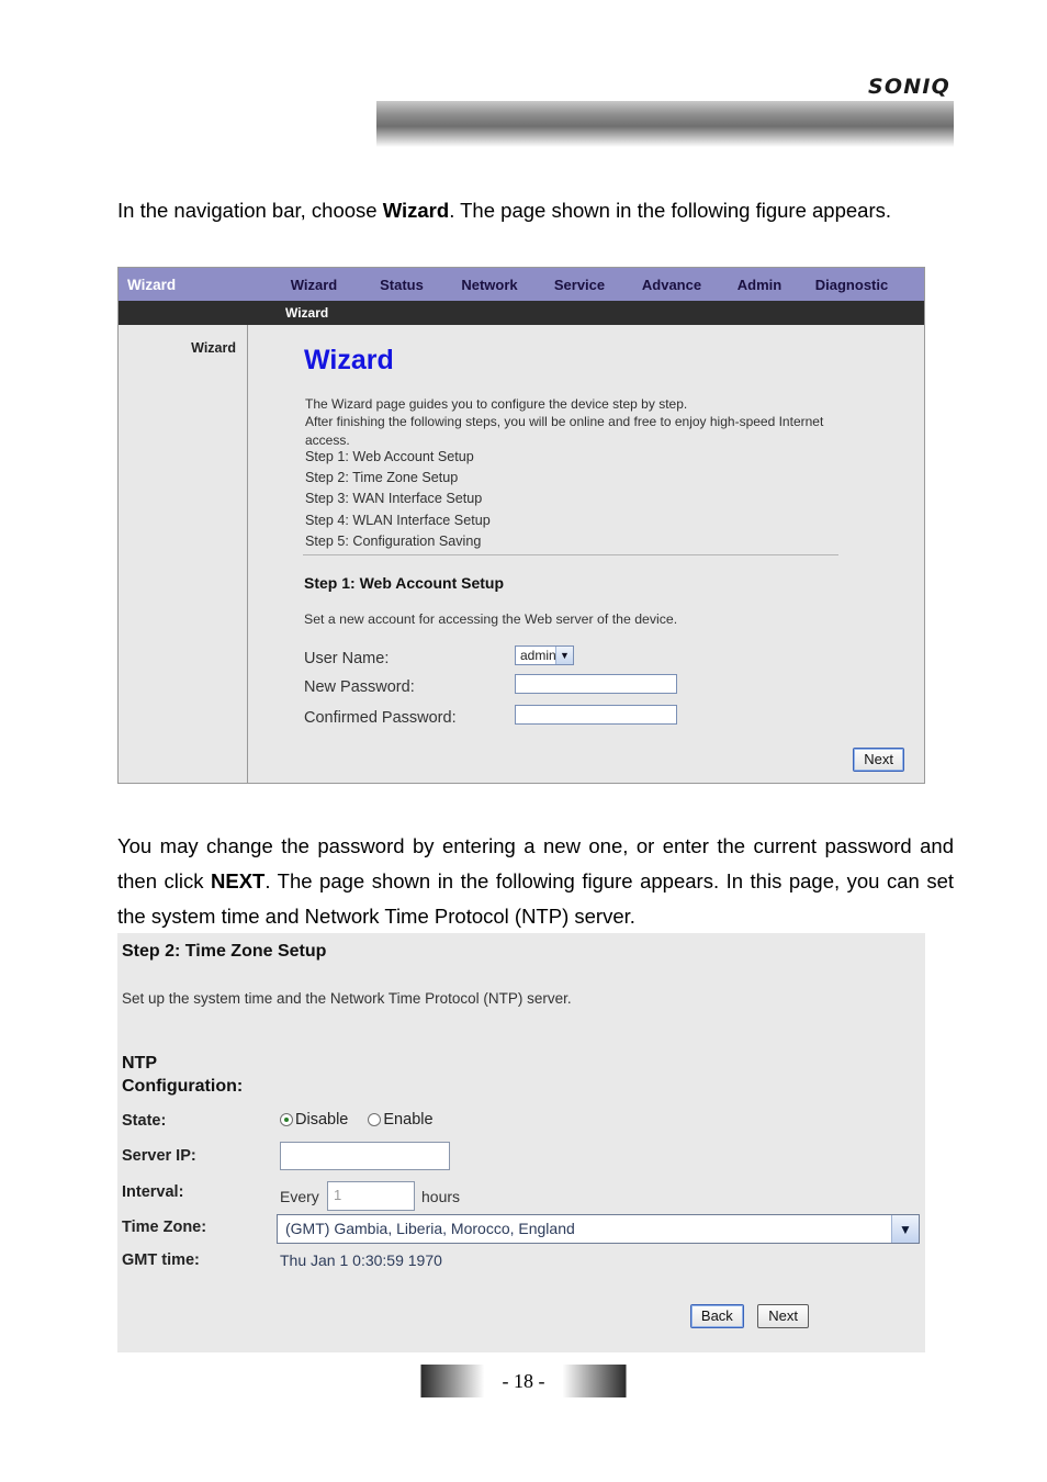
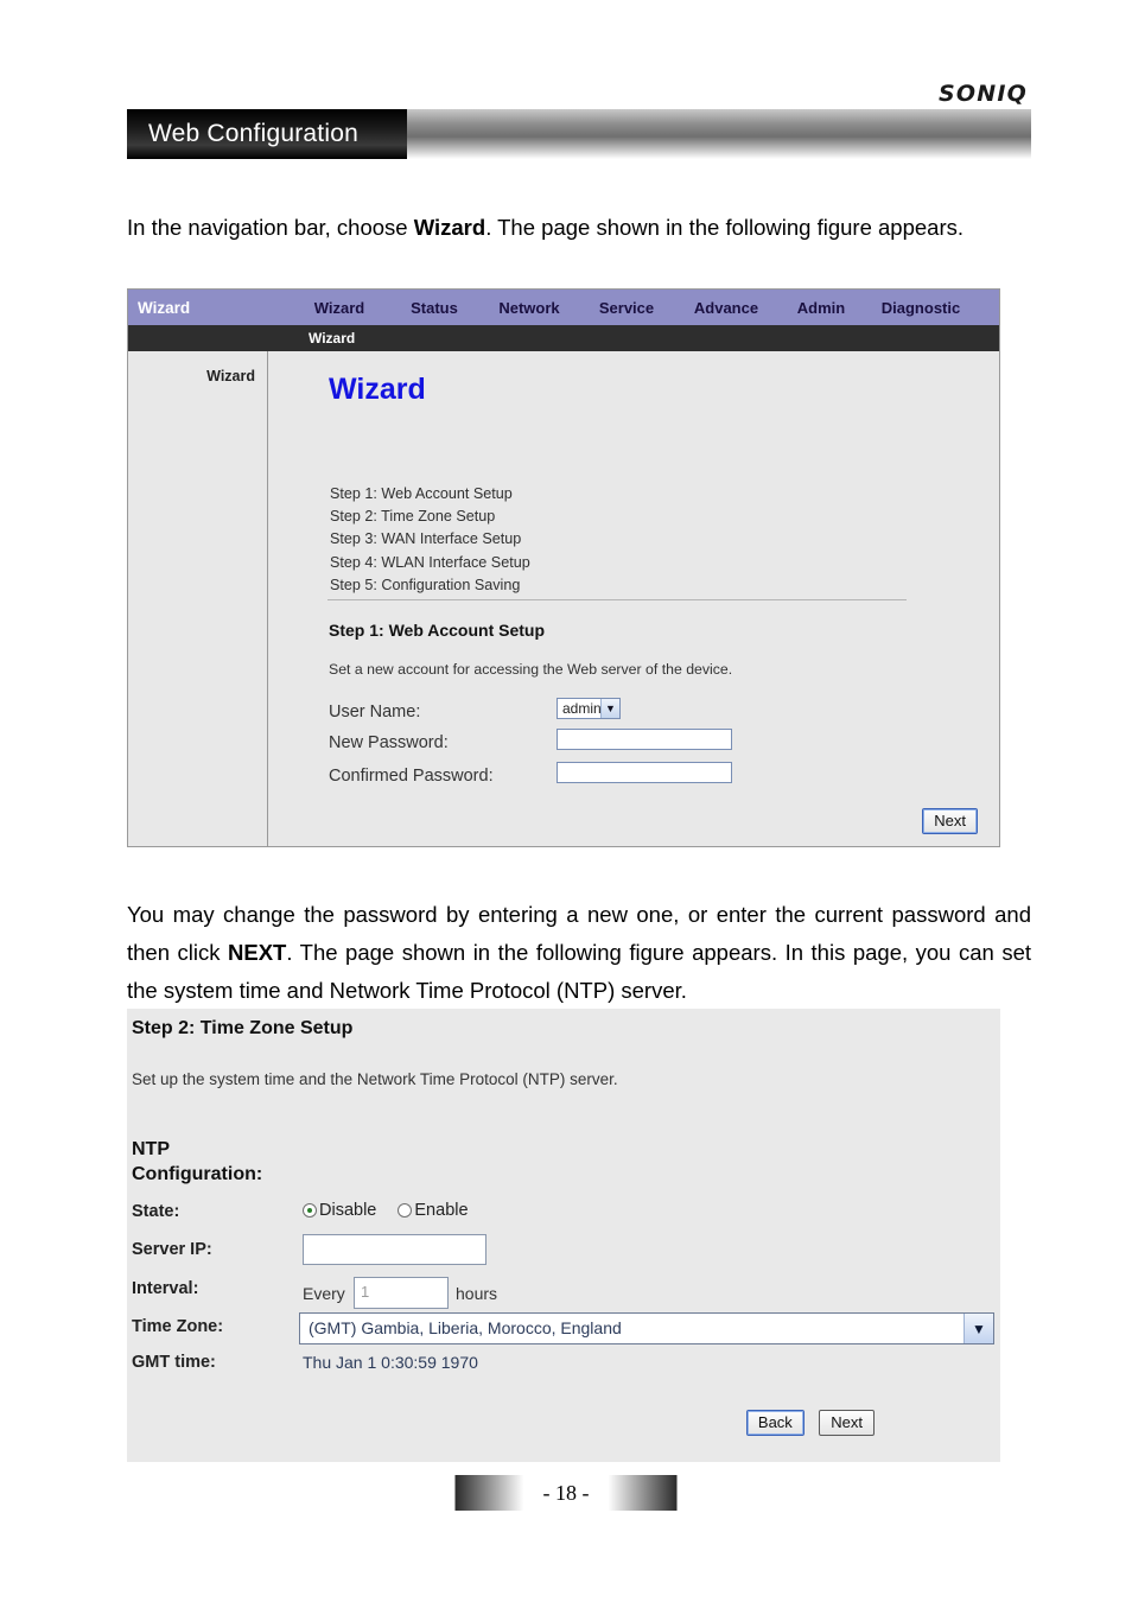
  SONIQ
+ Web Configuration
  In the navigation bar, choose Wizard. The page shown in the following figure appears.
  Wizard
  Wizard
  Status
  Network
  Service
  Advance
  Admin
  Diagnostic
  Wizard
  Wizard
  Wizard
- The Wizard page guides you to configure the device step by step.
- After finishing the following steps, you will be online and free to enjoy high-speed Internet access.
  Step 1: Web Account Setup
  Step 2: Time Zone Setup
  Step 3: WAN Interface Setup
  Step 4: WLAN Interface Setup
  Step 5: Configuration Saving
  Step 1: Web Account Setup
  Set a new account for accessing the Web server of the device.
  User Name:
  admin
  ▼
  New Password:
  Confirmed Password:
  Next
  You may change the password by entering a new one, or enter the current password and then click NEXT. The page shown in the following figure appears. In this page, you can set the system time and Network Time Protocol (NTP) server.
  Step 2: Time Zone Setup
  Set up the system time and the Network Time Protocol (NTP) server.
  NTP
  Configuration:
  State:
  Disable Enable
  Server IP:
  Interval:
  Every
  1
  hours
  Time Zone:
  (GMT) Gambia, Liberia, Morocco, England
  ▼
  GMT time:
  Thu Jan 1 0:30:59 1970
  Back Next
  - 18 -
